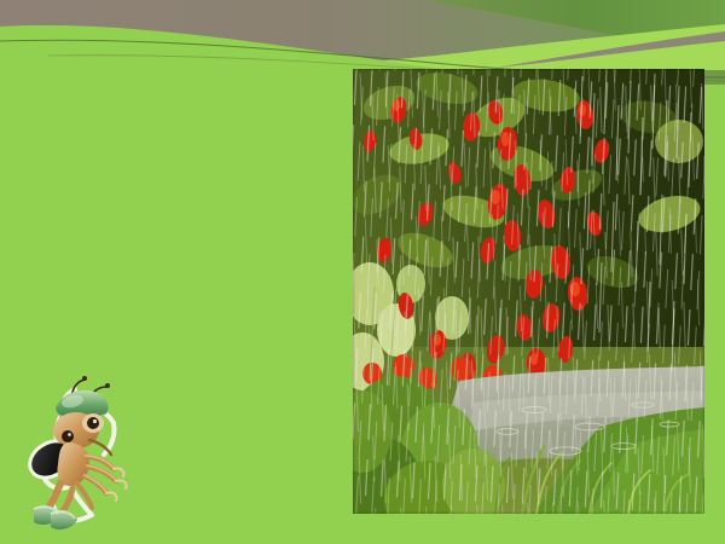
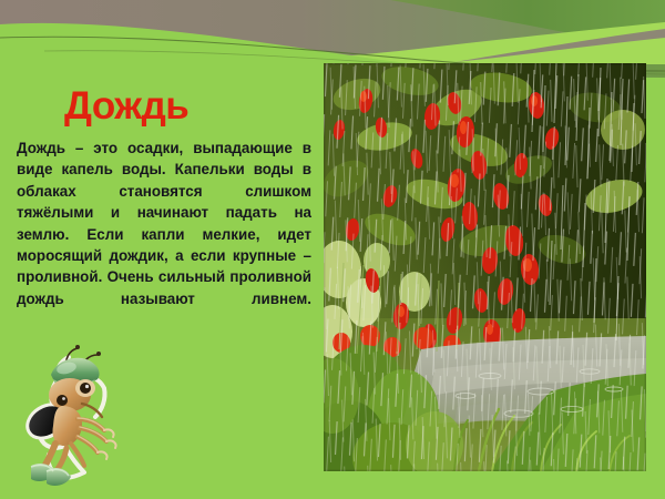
+ Дождь
+ Дождь – это осадки, выпадающие в виде капель воды. Капельки воды в облаках становятся слишком тяжёлыми и начинают падать на землю. Если капли мелкие, идет моросящий дождик, а если крупные – проливной. Очень сильный проливной дождь называют ливнем.
